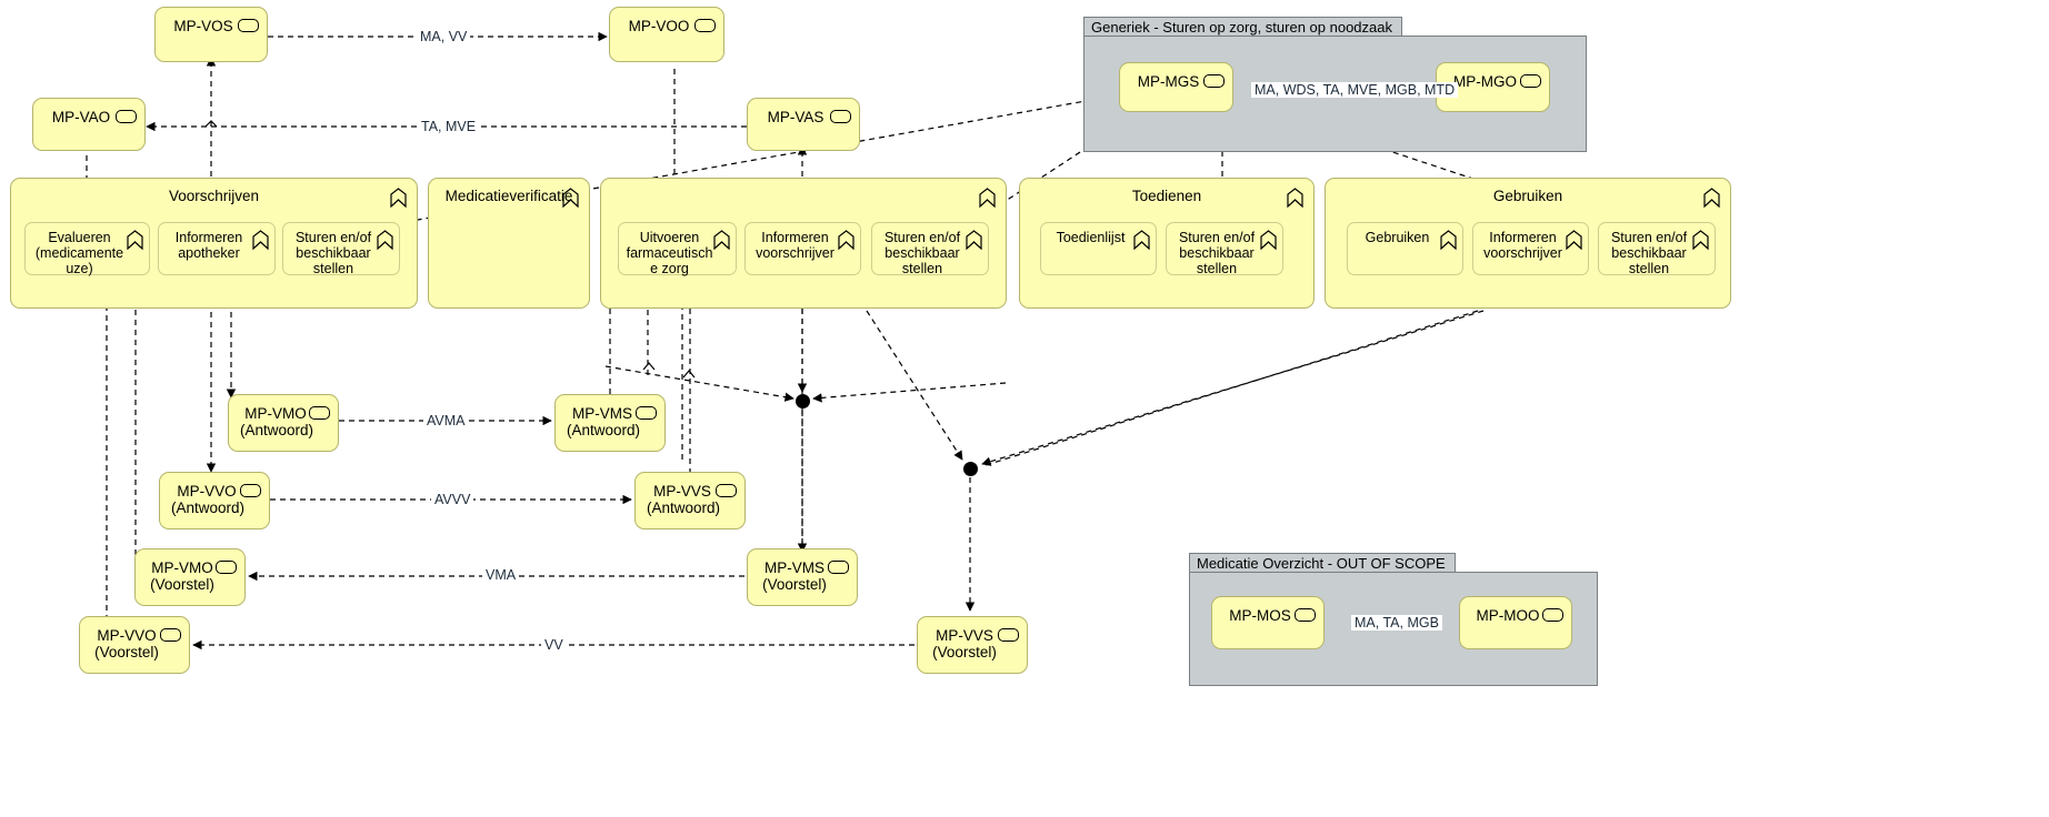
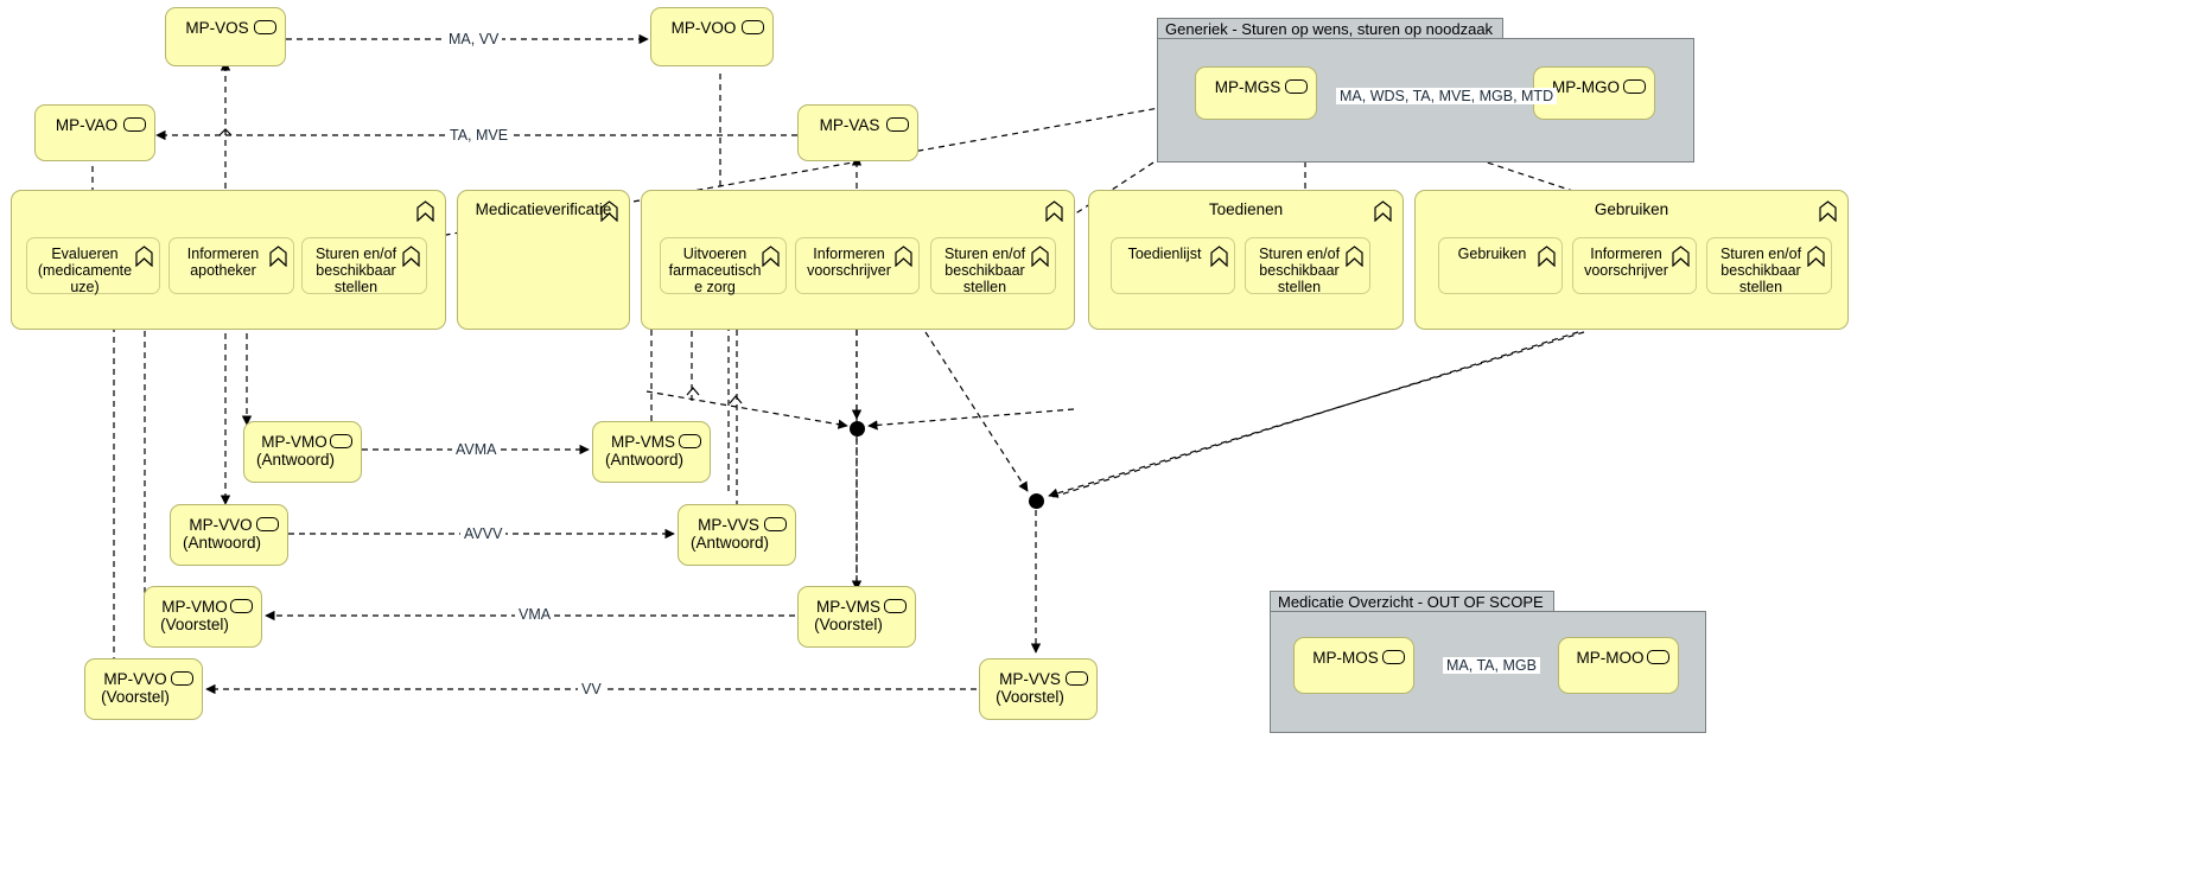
- Generiek - Sturen op zorg, sturen op noodzaak
+ Generiek - Sturen op wens, sturen op noodzaak
  Medicatie Overzicht - OUT OF SCOPE
- Voorschrijven
  Medicatieverificatie
  Toedienen
  Gebruiken
  Evalueren
  (medicamente
  uze)
  Informeren
  apotheker
  Sturen en/of
  beschikbaar
  stellen
  Uitvoeren
  farmaceutisch
  e zorg
  Informeren
  voorschrijver
  Sturen en/of
  beschikbaar
  stellen
  Toedienlijst
  Sturen en/of
  beschikbaar
  stellen
  Gebruiken
  Informeren
  voorschrijver
  Sturen en/of
  beschikbaar
  stellen
  MP-VOS
  MP-VOO
  MP-VAO
  MP-VAS
  MP-MGS
  MP-MGO
  MP-VMO
  (Antwoord)
  MP-VMS
  (Antwoord)
  MP-VVO
  (Antwoord)
  MP-VVS
  (Antwoord)
  MP-VMO
  (Voorstel)
  MP-VMS
  (Voorstel)
  MP-VVO
  (Voorstel)
  MP-VVS
  (Voorstel)
  MP-MOS
  MP-MOO
  MA, VV
  TA, MVE
  MA, WDS, TA, MVE, MGB, MTD
  AVMA
  AVVV
  VMA
  VV
  MA, TA, MGB
